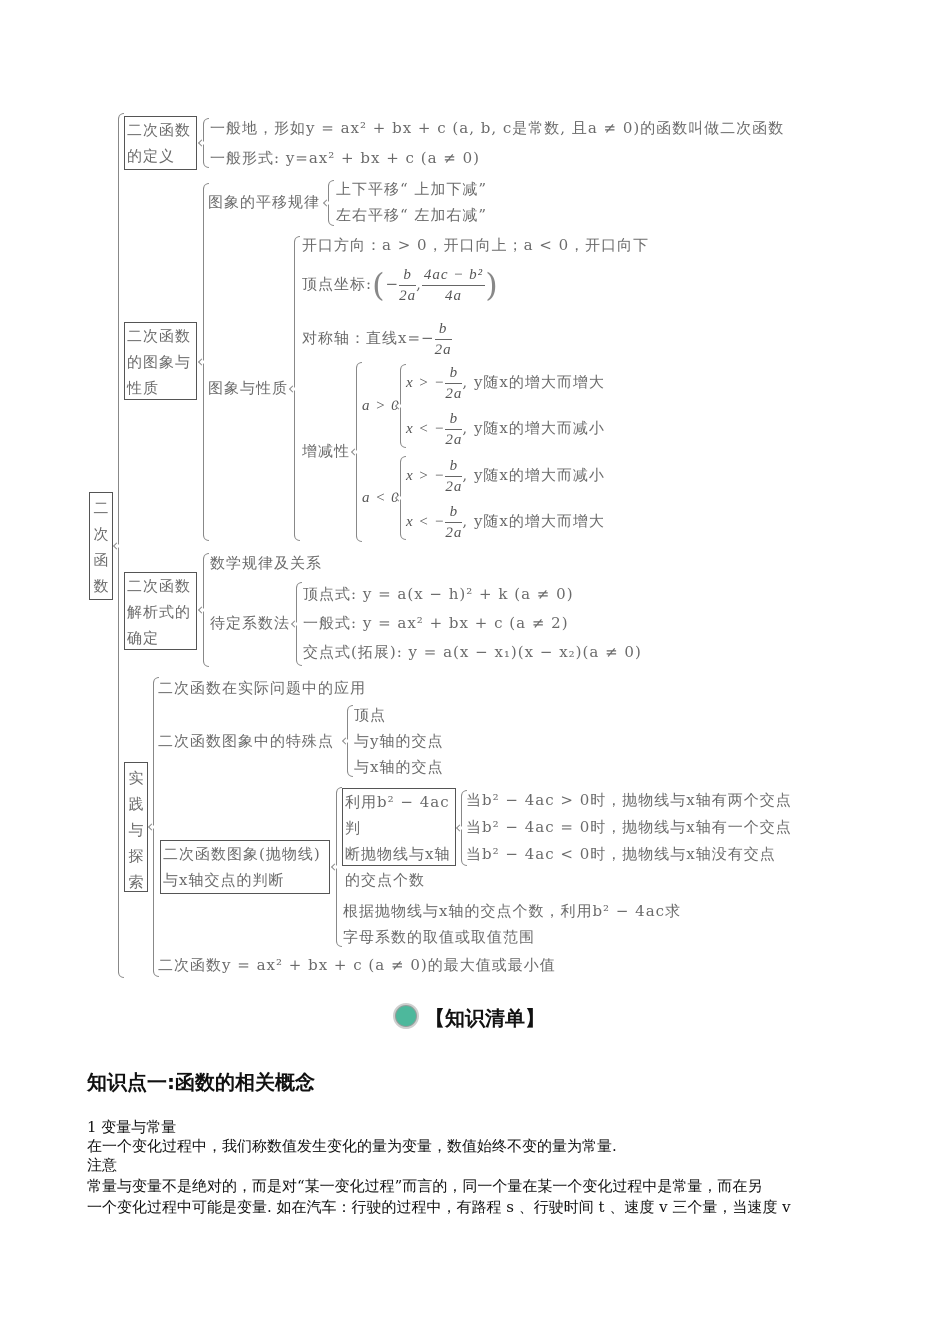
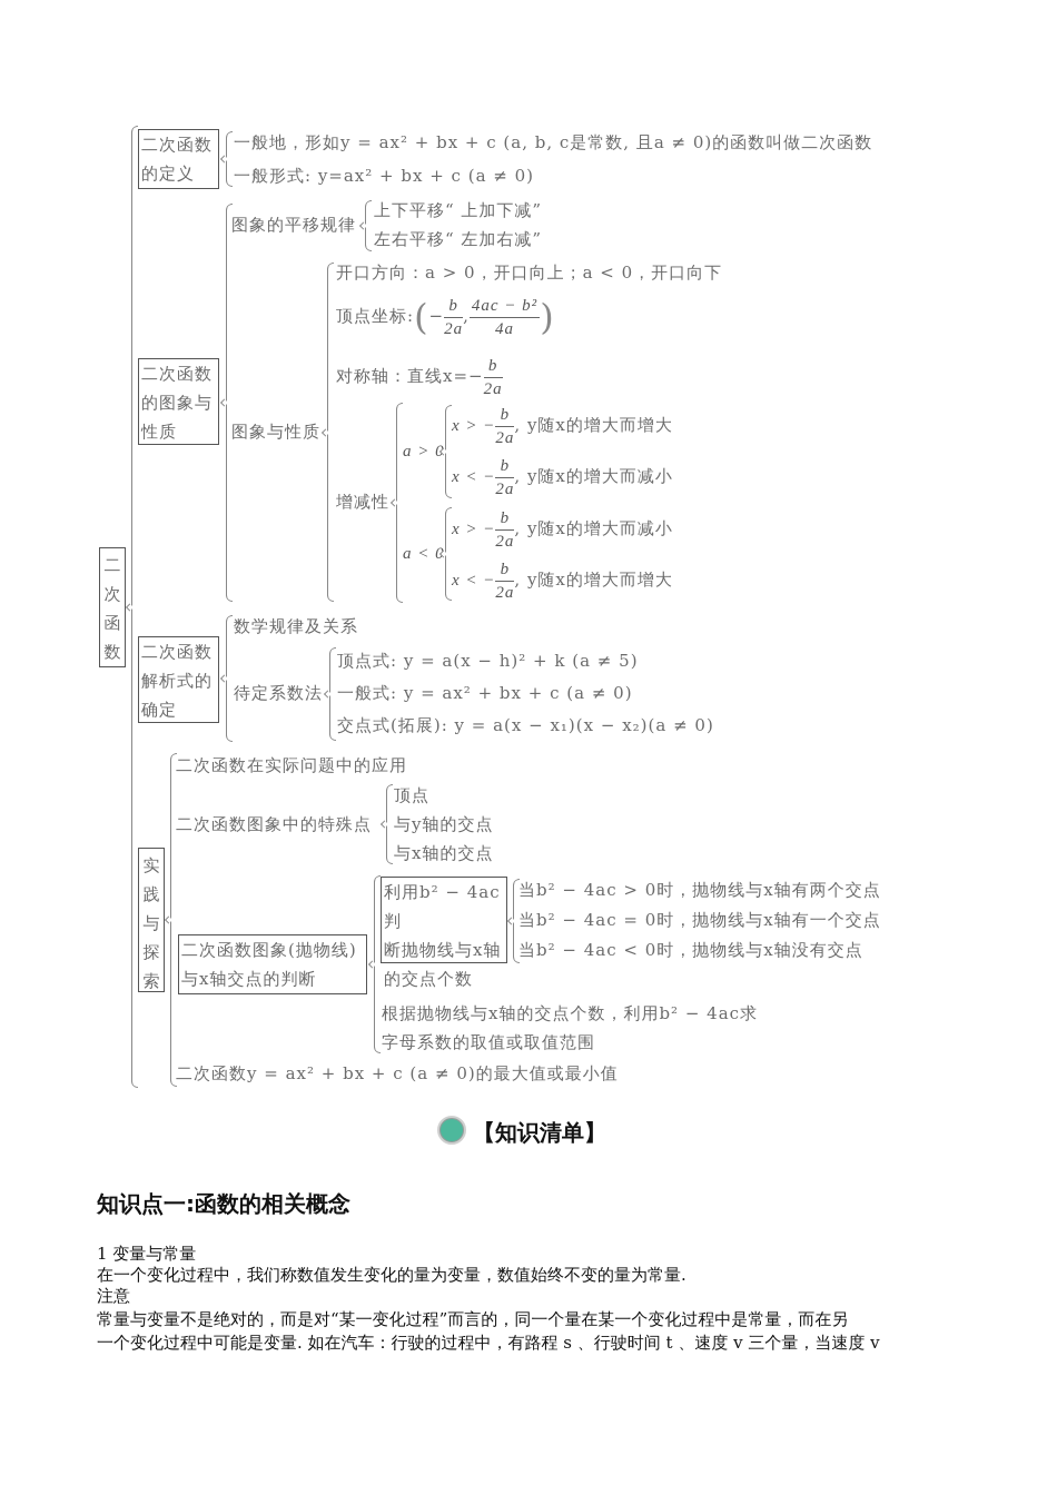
  二
  次
  函
  数
  二次函数
  的定义
  一般地，形如y = ax² + bx + c (a, b, c是常数, 且a ≠ 0)的函数叫做二次函数
  一般形式: y=ax² + bx + c (a ≠ 0)
  二次函数
  的图象与
  性质
  图象的平移规律
  上下平移“ 上加下减”
  左右平移“ 左加右减”
  图象与性质
  开口方向：a > 0，开口向上；a < 0，开口向下
  顶点坐标:(−
  b
  2a
  ,
  4ac − b²
  4a
  )
  对称轴：直线x=−
  b
  2a
  增减性
  x > −
  b
  2a
  , y随x的增大而增大
  x < −
  b
  2a
  , y随x的增大而减小
  x > −
  b
  2a
  , y随x的增大而减小
  x < −
  b
  2a
  , y随x的增大而增大
  二次函数
  解析式的
  确定
  数学规律及关系
  待定系数法
- 顶点式: y = a(x − h)² + k (a ≠ 0)
+ 顶点式: y = a(x − h)² + k (a ≠ 5)
- 一般式: y = ax² + bx + c (a ≠ 2)
+ 一般式: y = ax² + bx + c (a ≠ 0)
  交点式(拓展): y = a(x − x₁)(x − x₂)(a ≠ 0)
  实
  践
  与
  探
  索
  二次函数在实际问题中的应用
  二次函数图象中的特殊点
  顶点
  与y轴的交点
  与x轴的交点
  二次函数图象(抛物线)
  与x轴交点的判断
  利用b² − 4ac判
  断抛物线与x轴
  的交点个数
  当b² − 4ac > 0时，抛物线与x轴有两个交点
  当b² − 4ac = 0时，抛物线与x轴有一个交点
  当b² − 4ac < 0时，抛物线与x轴没有交点
  根据抛物线与x轴的交点个数，利用b² − 4ac求
  字母系数的取值或取值范围
  二次函数y = ax² + bx + c (a ≠ 0)的最大值或最小值
  【知识清单】
  知识点一:函数的相关概念
  1 变量与常量
  在一个变化过程中，我们称数值发生变化的量为变量，数值始终不变的量为常量.
  注意
  常量与变量不是绝对的，而是对“某一变化过程”而言的，同一个量在某一个变化过程中是常量，而在另
  一个变化过程中可能是变量. 如在汽车：行驶的过程中，有路程 s 、行驶时间 t 、速度 v 三个量，当速度 v
